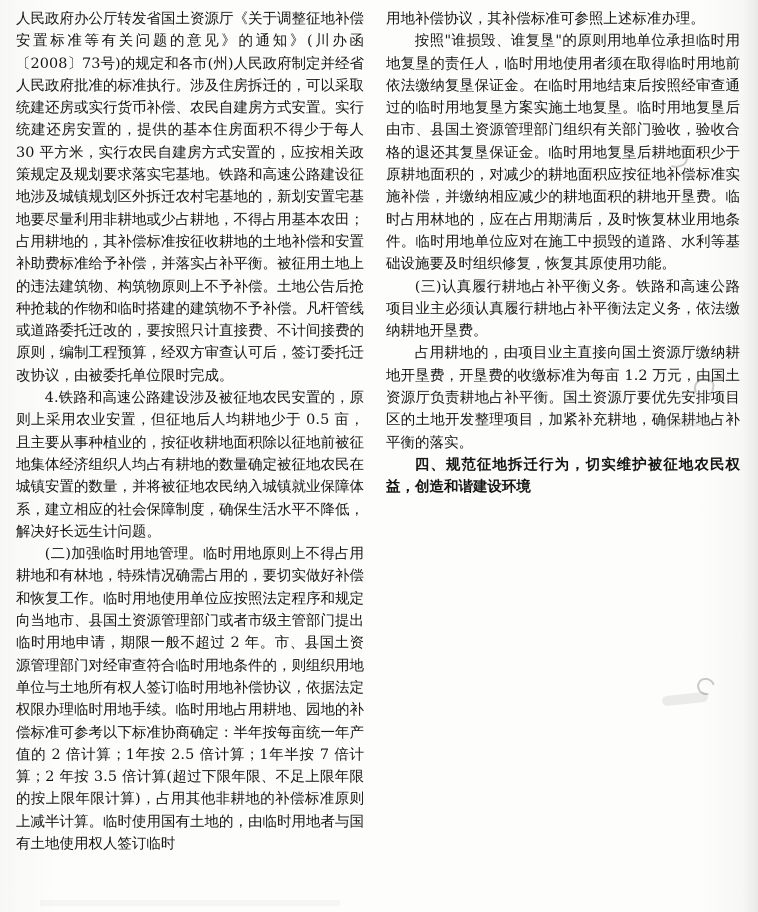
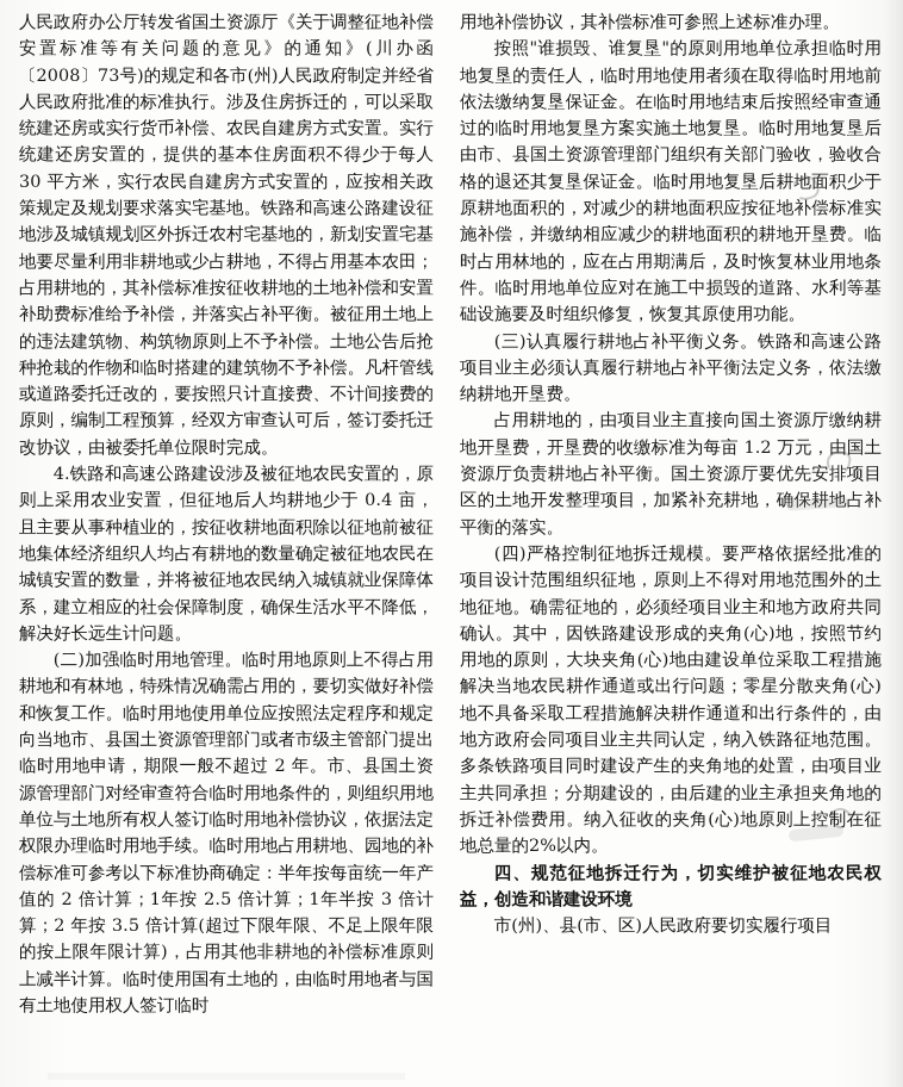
  人民政府办公厅转发省国土资源厅《关于调整征地补偿安置标准等有关问题的意见》的通知》(川办函〔2008〕73号)的规定和各市(州)人民政府制定并经省人民政府批准的标准执行。涉及住房拆迁的，可以采取统建还房或实行货币补偿、农民自建房方式安置。实行统建还房安置的，提供的基本住房面积不得少于每人 30 平方米，实行农民自建房方式安置的，应按相关政策规定及规划要求落实宅基地。铁路和高速公路建设征地涉及城镇规划区外拆迁农村宅基地的，新划安置宅基地要尽量利用非耕地或少占耕地，不得占用基本农田；占用耕地的，其补偿标准按征收耕地的土地补偿和安置补助费标准给予补偿，并落实占补平衡。被征用土地上的违法建筑物、构筑物原则上不予补偿。土地公告后抢种抢栽的作物和临时搭建的建筑物不予补偿。凡杆管线或道路委托迁改的，要按照只计直接费、不计间接费的原则，编制工程预算，经双方审查认可后，签订委托迁改协议，由被委托单位限时完成。
- 4.铁路和高速公路建设涉及被征地农民安置的，原则上采用农业安置，但征地后人均耕地少于 0.5 亩，且主要从事种植业的，按征收耕地面积除以征地前被征地集体经济组织人均占有耕地的数量确定被征地农民在城镇安置的数量，并将被征地农民纳入城镇就业保障体系，建立相应的社会保障制度，确保生活水平不降低，解决好长远生计问题。
+ 4.铁路和高速公路建设涉及被征地农民安置的，原则上采用农业安置，但征地后人均耕地少于 0.4 亩，且主要从事种植业的，按征收耕地面积除以征地前被征地集体经济组织人均占有耕地的数量确定被征地农民在城镇安置的数量，并将被征地农民纳入城镇就业保障体系，建立相应的社会保障制度，确保生活水平不降低，解决好长远生计问题。
- (二)加强临时用地管理。临时用地原则上不得占用耕地和有林地，特殊情况确需占用的，要切实做好补偿和恢复工作。临时用地使用单位应按照法定程序和规定向当地市、县国土资源管理部门或者市级主管部门提出临时用地申请，期限一般不超过 2 年。市、县国土资源管理部门对经审查符合临时用地条件的，则组织用地单位与土地所有权人签订临时用地补偿协议，依据法定权限办理临时用地手续。临时用地占用耕地、园地的补偿标准可参考以下标准协商确定：半年按每亩统一年产值的 2 倍计算；1年按 2.5 倍计算；1年半按 7 倍计算；2 年按 3.5 倍计算(超过下限年限、不足上限年限的按上限年限计算)，占用其他非耕地的补偿标准原则上减半计算。临时使用国有土地的，由临时用地者与国有土地使用权人签订临时
+ (二)加强临时用地管理。临时用地原则上不得占用耕地和有林地，特殊情况确需占用的，要切实做好补偿和恢复工作。临时用地使用单位应按照法定程序和规定向当地市、县国土资源管理部门或者市级主管部门提出临时用地申请，期限一般不超过 2 年。市、县国土资源管理部门对经审查符合临时用地条件的，则组织用地单位与土地所有权人签订临时用地补偿协议，依据法定权限办理临时用地手续。临时用地占用耕地、园地的补偿标准可参考以下标准协商确定：半年按每亩统一年产值的 2 倍计算；1年按 2.5 倍计算；1年半按 3 倍计算；2 年按 3.5 倍计算(超过下限年限、不足上限年限的按上限年限计算)，占用其他非耕地的补偿标准原则上减半计算。临时使用国有土地的，由临时用地者与国有土地使用权人签订临时
  用地补偿协议，其补偿标准可参照上述标准办理。
  按照"谁损毁、谁复垦"的原则用地单位承担临时用地复垦的责任人，临时用地使用者须在取得临时用地前依法缴纳复垦保证金。在临时用地结束后按照经审查通过的临时用地复垦方案实施土地复垦。临时用地复垦后由市、县国土资源管理部门组织有关部门验收，验收合格的退还其复垦保证金。临时用地复垦后耕地面积少于原耕地面积的，对减少的耕地面积应按征地补偿标准实施补偿，并缴纳相应减少的耕地面积的耕地开垦费。临时占用林地的，应在占用期满后，及时恢复林业用地条件。临时用地单位应对在施工中损毁的道路、水利等基础设施要及时组织修复，恢复其原使用功能。
  (三)认真履行耕地占补平衡义务。铁路和高速公路项目业主必须认真履行耕地占补平衡法定义务，依法缴纳耕地开垦费。
  占用耕地的，由项目业主直接向国土资源厅缴纳耕地开垦费，开垦费的收缴标准为每亩 1.2 万元，由国土资源厅负责耕地占补平衡。国土资源厅要优先安排项目区的土地开发整理项目，加紧补充耕地，确保耕地占补平衡的落实。
+ (四)严格控制征地拆迁规模。要严格依据经批准的项目设计范围组织征地，原则上不得对用地范围外的土地征地。确需征地的，必须经项目业主和地方政府共同确认。其中，因铁路建设形成的夹角(心)地，按照节约用地的原则，大块夹角(心)地由建设单位采取工程措施解决当地农民耕作通道或出行问题；零星分散夹角(心)地不具备采取工程措施解决耕作通道和出行条件的，由地方政府会同项目业主共同认定，纳入铁路征地范围。多条铁路项目同时建设产生的夹角地的处置，由项目业主共同承担；分期建设的，由后建的业主承担夹角地的拆迁补偿费用。纳入征收的夹角(心)地原则上控制在征地总量的2%以内。
  四、规范征地拆迁行为，切实维护被征地农民权益，创造和谐建设环境
+ 市(州)、县(市、区)人民政府要切实履行项目
